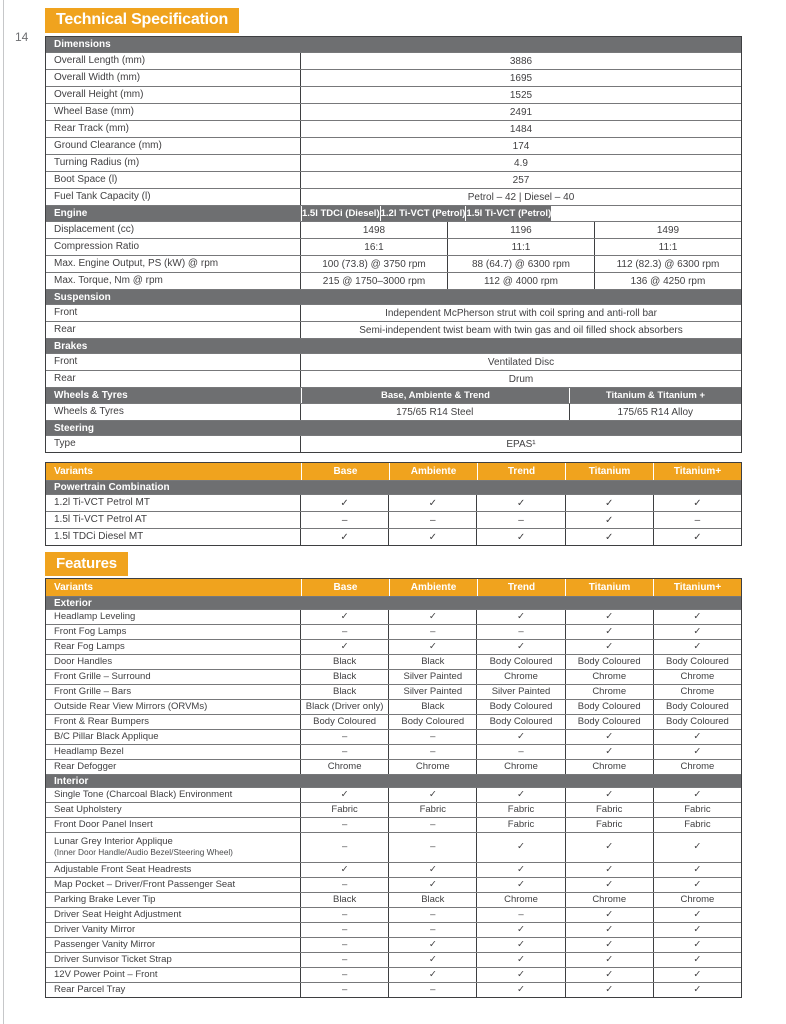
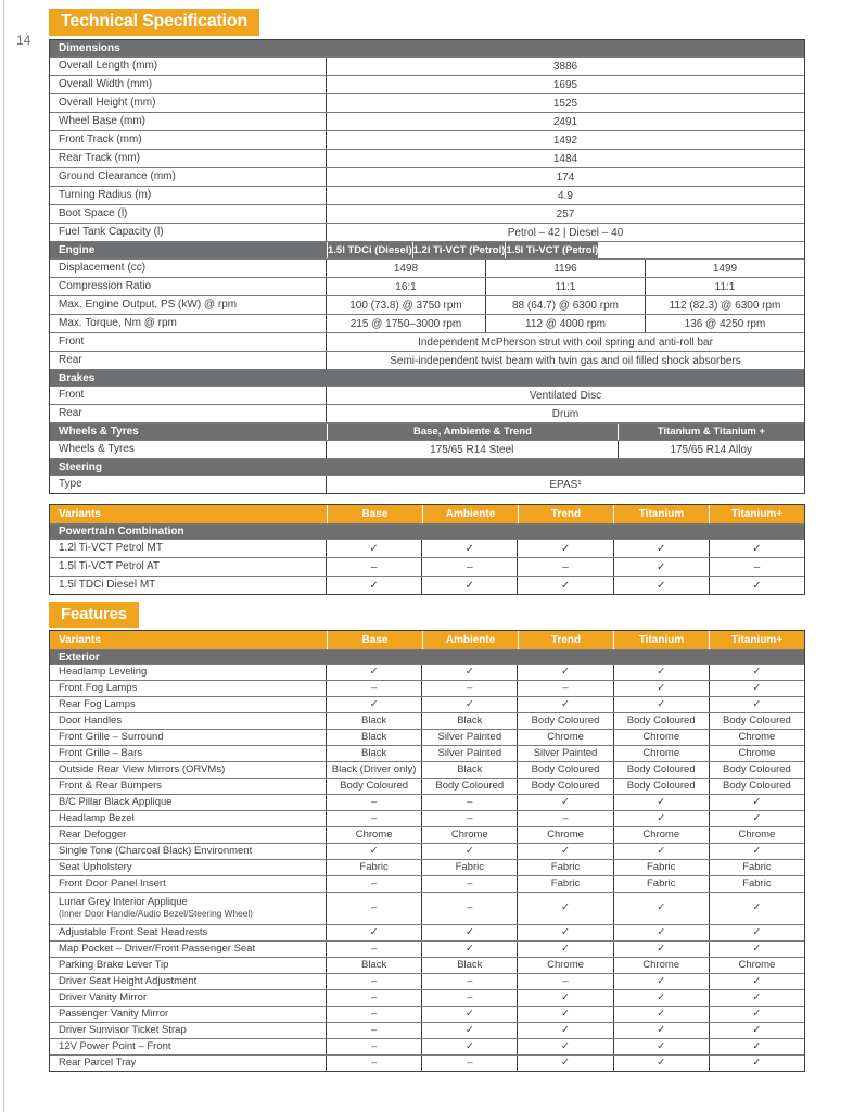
  14
  Technical Specification
  Dimensions
  Overall Length (mm)
  3886
  Overall Width (mm)
  1695
  Overall Height (mm)
  1525
  Wheel Base (mm)
  2491
+ Front Track (mm)
+ 1492
  Rear Track (mm)
  1484
  Ground Clearance (mm)
  174
  Turning Radius (m)
  4.9
  Boot Space (l)
  257
  Fuel Tank Capacity (l)
  Petrol – 42 | Diesel – 40
  Engine
  1.5l TDCi (Diesel)
  1.2l Ti-VCT (Petrol)
  1.5l Ti-VCT (Petrol)
  Displacement (cc)
  1498
  1196
  1499
  Compression Ratio
  16:1
  11:1
  11:1
  Max. Engine Output, PS (kW) @ rpm
  100 (73.8) @ 3750 rpm
  88 (64.7) @ 6300 rpm
  112 (82.3) @ 6300 rpm
  Max. Torque, Nm @ rpm
  215 @ 1750–3000 rpm
  112 @ 4000 rpm
  136 @ 4250 rpm
- Suspension
  Front
  Independent McPherson strut with coil spring and anti-roll bar
  Rear
  Semi-independent twist beam with twin gas and oil filled shock absorbers
  Brakes
  Front
  Ventilated Disc
  Rear
  Drum
  Wheels & Tyres
  Base, Ambiente & Trend
  Titanium & Titanium +
  Wheels & Tyres
  175/65 R14 Steel
  175/65 R14 Alloy
  Steering
  Type
  EPAS¹
  Variants
  Base
  Ambiente
  Trend
  Titanium
  Titanium+
  Powertrain Combination
  1.2l Ti-VCT Petrol MT
  ✓
  ✓
  ✓
  ✓
  ✓
  1.5l Ti-VCT Petrol AT
  –
  –
  –
  ✓
  –
  1.5l TDCi Diesel MT
  ✓
  ✓
  ✓
  ✓
  ✓
  Features
  Variants
  Base
  Ambiente
  Trend
  Titanium
  Titanium+
  Exterior
  Headlamp Leveling
  ✓
  ✓
  ✓
  ✓
  ✓
  Front Fog Lamps
  –
  –
  –
  ✓
  ✓
  Rear Fog Lamps
  ✓
  ✓
  ✓
  ✓
  ✓
  Door Handles
  Black
  Black
  Body Coloured
  Body Coloured
  Body Coloured
  Front Grille – Surround
  Black
  Silver Painted
  Chrome
  Chrome
  Chrome
  Front Grille – Bars
  Black
  Silver Painted
  Silver Painted
  Chrome
  Chrome
  Outside Rear View Mirrors (ORVMs)
  Black (Driver only)
  Black
  Body Coloured
  Body Coloured
  Body Coloured
  Front & Rear Bumpers
  Body Coloured
  Body Coloured
  Body Coloured
  Body Coloured
  Body Coloured
  B/C Pillar Black Applique
  –
  –
  ✓
  ✓
  ✓
  Headlamp Bezel
  –
  –
  –
  ✓
  ✓
  Rear Defogger
  Chrome
  Chrome
  Chrome
  Chrome
  Chrome
- Interior
  Single Tone (Charcoal Black) Environment
  ✓
  ✓
  ✓
  ✓
  ✓
  Seat Upholstery
  Fabric
  Fabric
  Fabric
  Fabric
  Fabric
  Front Door Panel Insert
  –
  –
  Fabric
  Fabric
  Fabric
  Lunar Grey Interior Applique
  (Inner Door Handle/Audio Bezel/Steering Wheel)
  –
  –
  ✓
  ✓
  ✓
  Adjustable Front Seat Headrests
  ✓
  ✓
  ✓
  ✓
  ✓
  Map Pocket – Driver/Front Passenger Seat
  –
  ✓
  ✓
  ✓
  ✓
  Parking Brake Lever Tip
  Black
  Black
  Chrome
  Chrome
  Chrome
  Driver Seat Height Adjustment
  –
  –
  –
  ✓
  ✓
  Driver Vanity Mirror
  –
  –
  ✓
  ✓
  ✓
  Passenger Vanity Mirror
  –
  ✓
  ✓
  ✓
  ✓
  Driver Sunvisor Ticket Strap
  –
  ✓
  ✓
  ✓
  ✓
  12V Power Point – Front
  –
  ✓
  ✓
  ✓
  ✓
  Rear Parcel Tray
  –
  –
  ✓
  ✓
  ✓
